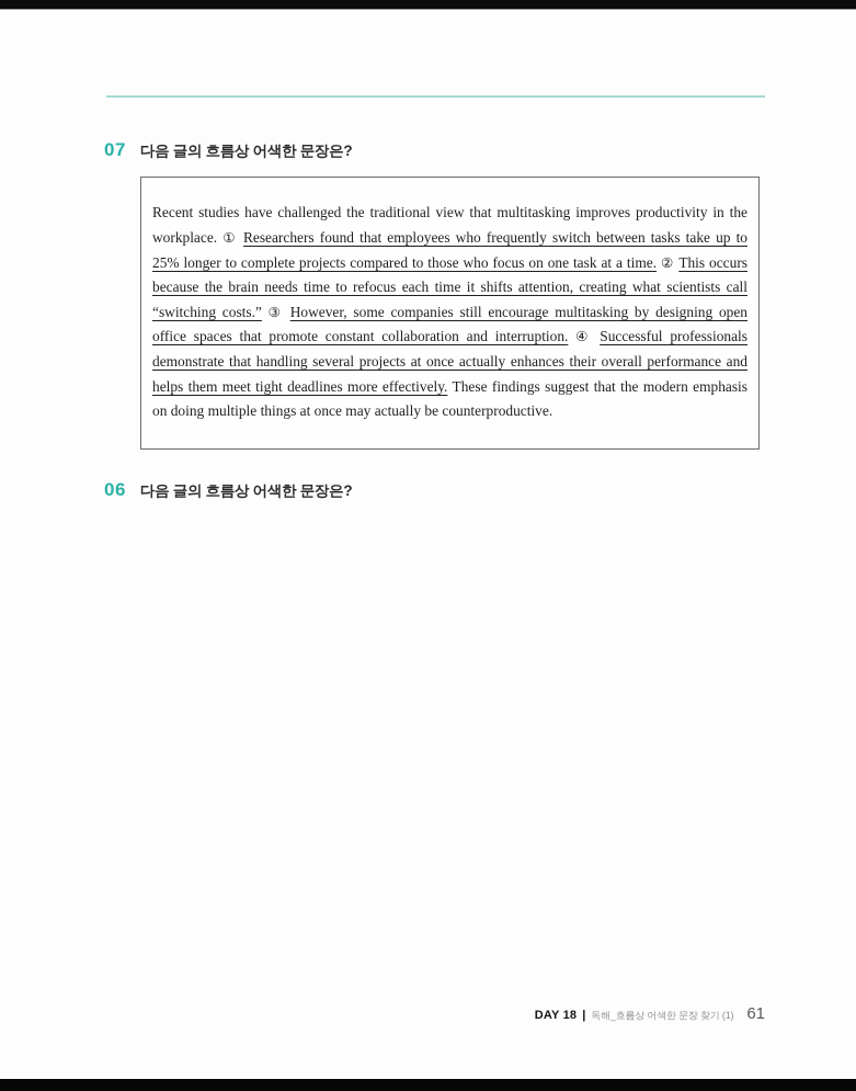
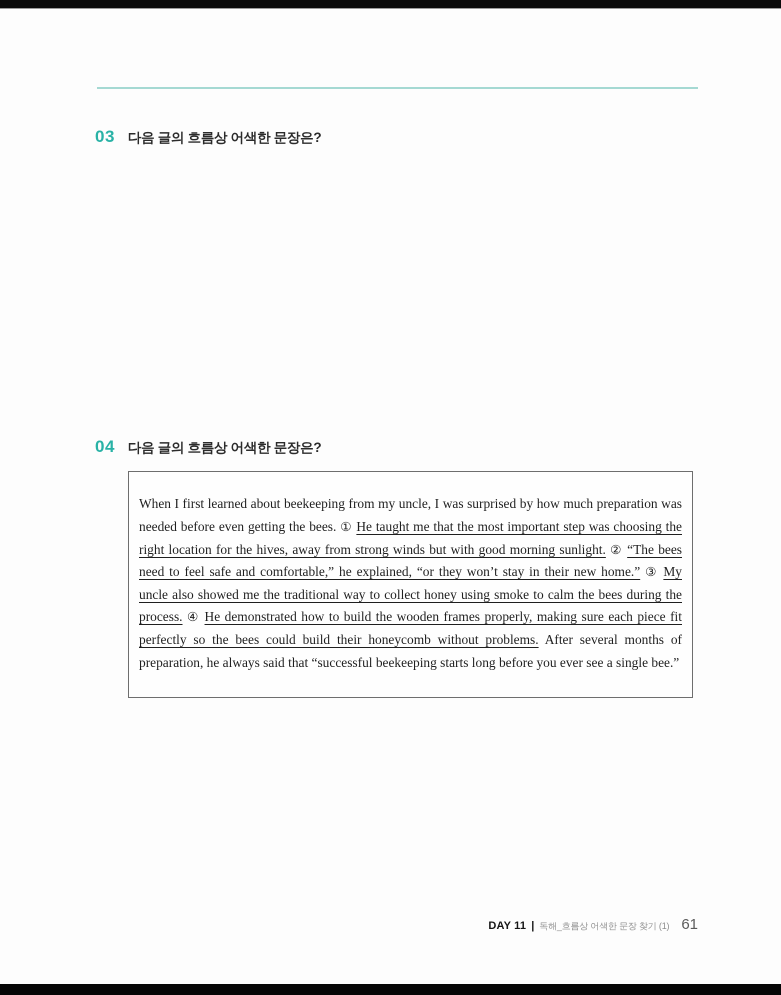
- 07
+ 03
  다음 글의 흐름상 어색한 문장은?
- Recent studies have challenged the traditional view that multitasking improves productivity in the workplace. ① Researchers found that employees who frequently switch between tasks take up to 25% longer to complete projects compared to those who focus on one task at a time. ② This occurs because the brain needs time to refocus each time it shifts attention, creating what scientists call “switching costs.” ③ However, some companies still encourage multitasking by designing open office spaces that promote constant collaboration and interruption. ④ Successful professionals demonstrate that handling several projects at once actually enhances their overall performance and helps them meet tight deadlines more effectively. These findings suggest that the modern emphasis on doing multiple things at once may actually be counterproductive.
- 06
+ 04
  다음 글의 흐름상 어색한 문장은?
+ When I first learned about beekeeping from my uncle, I was surprised by how much preparation was needed before even getting the bees. ① He taught me that the most important step was choosing the right location for the hives, away from strong winds but with good morning sunlight. ② “The bees need to feel safe and comfortable,” he explained, “or they won’t stay in their new home.” ③ My uncle also showed me the traditional way to collect honey using smoke to calm the bees during the process. ④ He demonstrated how to build the wooden frames properly, making sure each piece fit perfectly so the bees could build their honeycomb without problems. After several months of preparation, he always said that “successful beekeeping starts long before you ever see a single bee.”
- DAY 18
+ DAY 11
  |
  독해_흐름상 어색한 문장 찾기 (1)
  61
